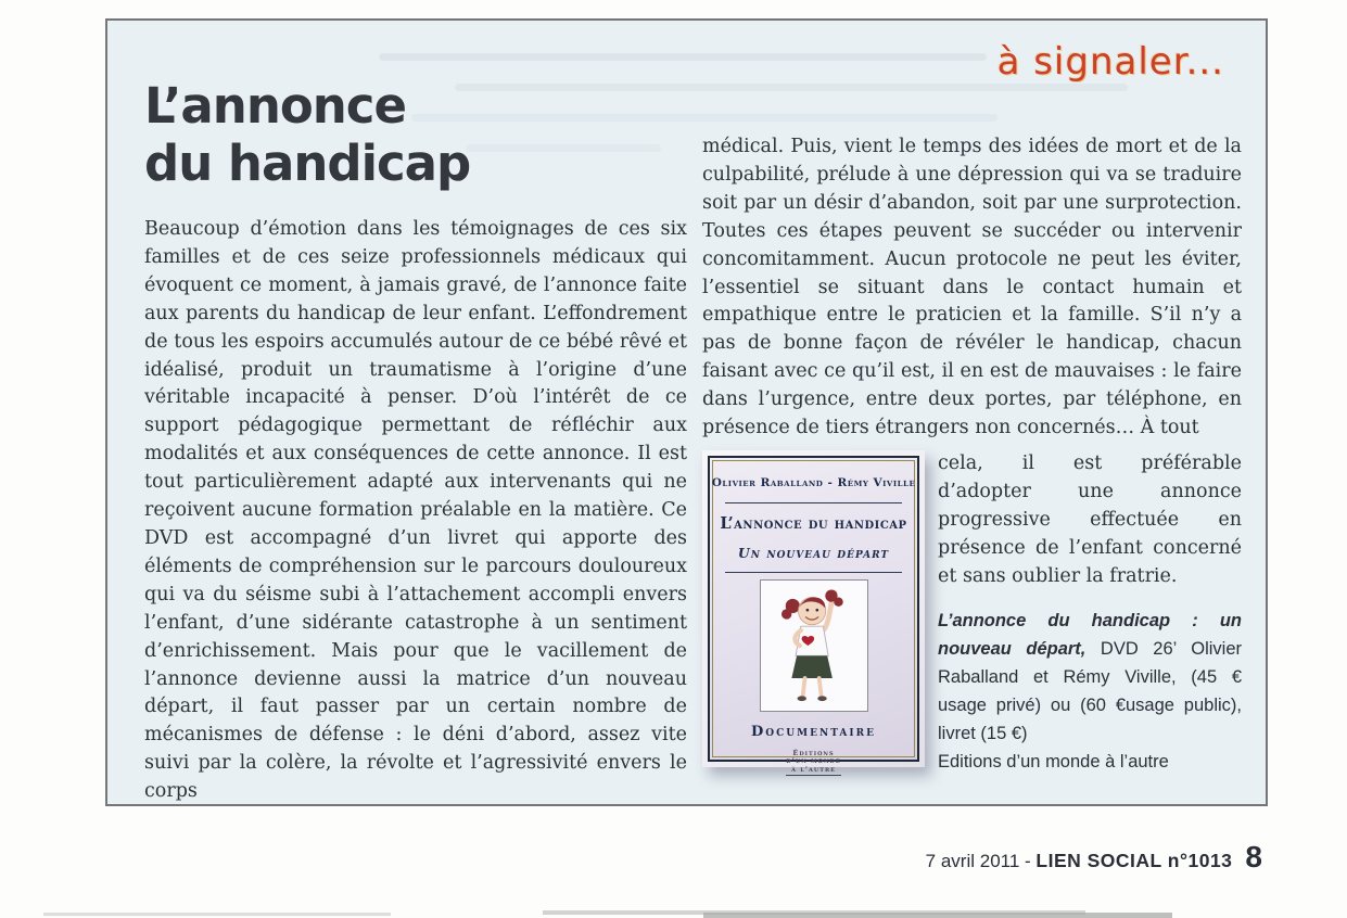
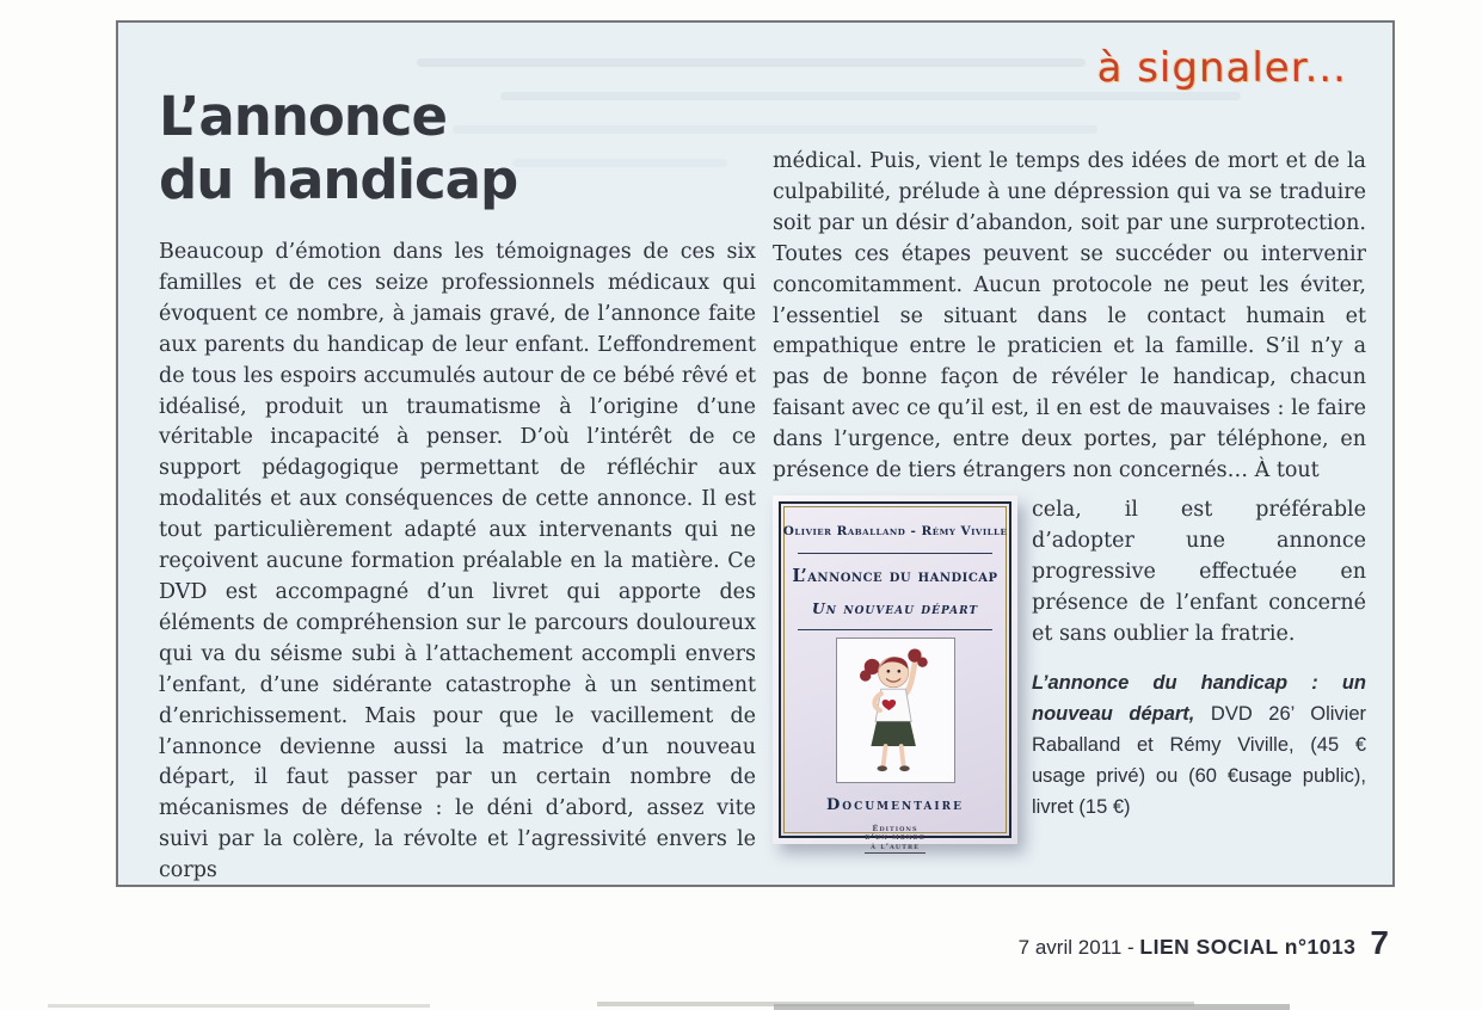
  à signaler...
  L’annonce
  du handicap
- Beaucoup d’émotion dans les témoignages de ces six familles et de ces seize professionnels médicaux qui évoquent ce moment, à jamais gravé, de l’annonce faite aux parents du handicap de leur enfant. L’effondrement de tous les espoirs accumulés autour de ce bébé rêvé et idéalisé, produit un traumatisme à l’origine d’une véritable incapacité à penser. D’où l’intérêt de ce support pédagogique permettant de réfléchir aux modalités et aux conséquences de cette annonce. Il est tout particulièrement adapté aux intervenants qui ne reçoivent aucune formation préalable en la matière. Ce DVD est accompagné d’un livret qui apporte des éléments de compréhension sur le parcours douloureux qui va du séisme subi à l’attachement accompli envers l’enfant, d’une sidérante catastrophe à un sentiment d’enrichissement. Mais pour que le vacillement de l’annonce devienne aussi la matrice d’un nouveau départ, il faut passer par un certain nombre de mécanismes de défense : le déni d’abord, assez vite suivi par la colère, la révolte et l’agressivité envers le corps
+ Beaucoup d’émotion dans les témoignages de ces six familles et de ces seize professionnels médicaux qui évoquent ce nombre, à jamais gravé, de l’annonce faite aux parents du handicap de leur enfant. L’effondrement de tous les espoirs accumulés autour de ce bébé rêvé et idéalisé, produit un traumatisme à l’origine d’une véritable incapacité à penser. D’où l’intérêt de ce support pédagogique permettant de réfléchir aux modalités et aux conséquences de cette annonce. Il est tout particulièrement adapté aux intervenants qui ne reçoivent aucune formation préalable en la matière. Ce DVD est accompagné d’un livret qui apporte des éléments de compréhension sur le parcours douloureux qui va du séisme subi à l’attachement accompli envers l’enfant, d’une sidérante catastrophe à un sentiment d’enrichissement. Mais pour que le vacillement de l’annonce devienne aussi la matrice d’un nouveau départ, il faut passer par un certain nombre de mécanismes de défense : le déni d’abord, assez vite suivi par la colère, la révolte et l’agressivité envers le corps
  médical. Puis, vient le temps des idées de mort et de la culpabilité, prélude à une dépression qui va se traduire soit par un désir d’abandon, soit par une surprotection. Toutes ces étapes peuvent se succéder ou intervenir concomitamment. Aucun protocole ne peut les éviter, l’essentiel se situant dans le contact humain et empathique entre le praticien et la famille. S’il n’y a pas de bonne façon de révéler le handicap, chacun faisant avec ce qu’il est, il en est de mauvaises : le faire dans l’urgence, entre deux portes, par téléphone, en présence de tiers étrangers non concernés… À tout
  Olivier Raballand - Rémy Viville
  L’annonce du handicap
  Un nouveau départ
  Documentaire
  Éditions
  d’un monde
  à l’autre
  cela, il est préférable d’adopter une annonce progressive effectuée en présence de l’enfant concerné et sans oublier la fratrie.
  L’annonce du handicap : un nouveau départ, DVD 26’ Olivier Raballand et Rémy Viville, (45 € usage privé) ou (60 €usage public), livret (15 €)
- Editions d’un monde à l’autre
- 7 avril 2011 - LIEN SOCIAL n°1013 8
+ 7 avril 2011 - LIEN SOCIAL n°1013 7
